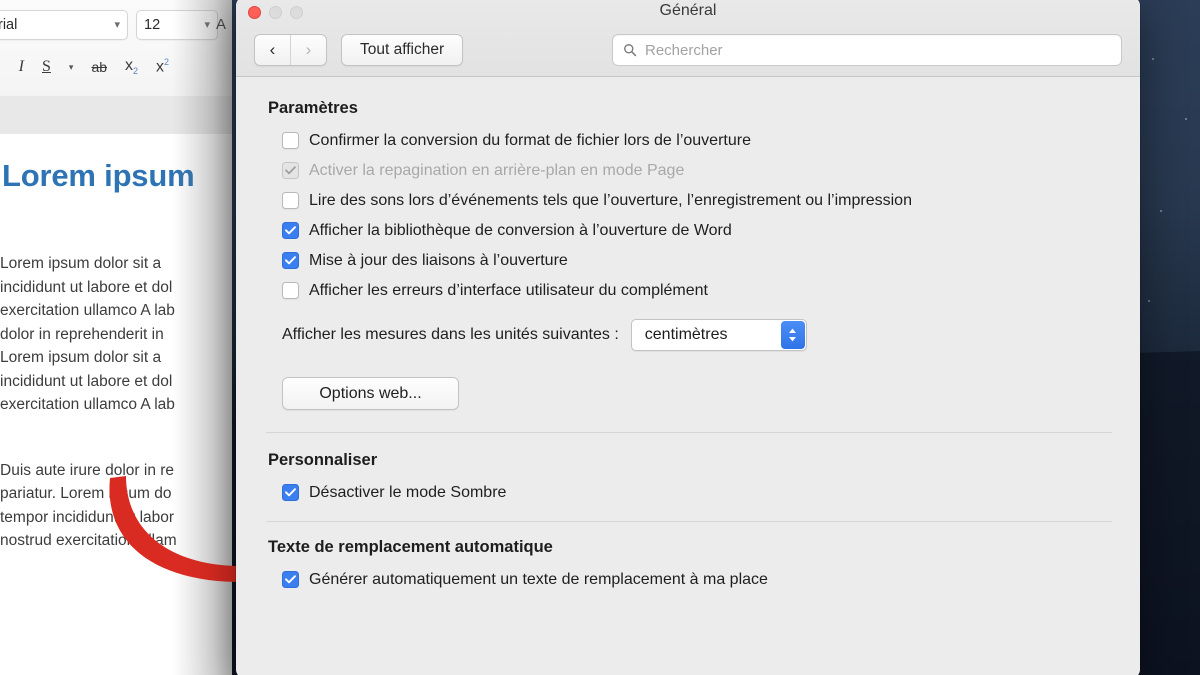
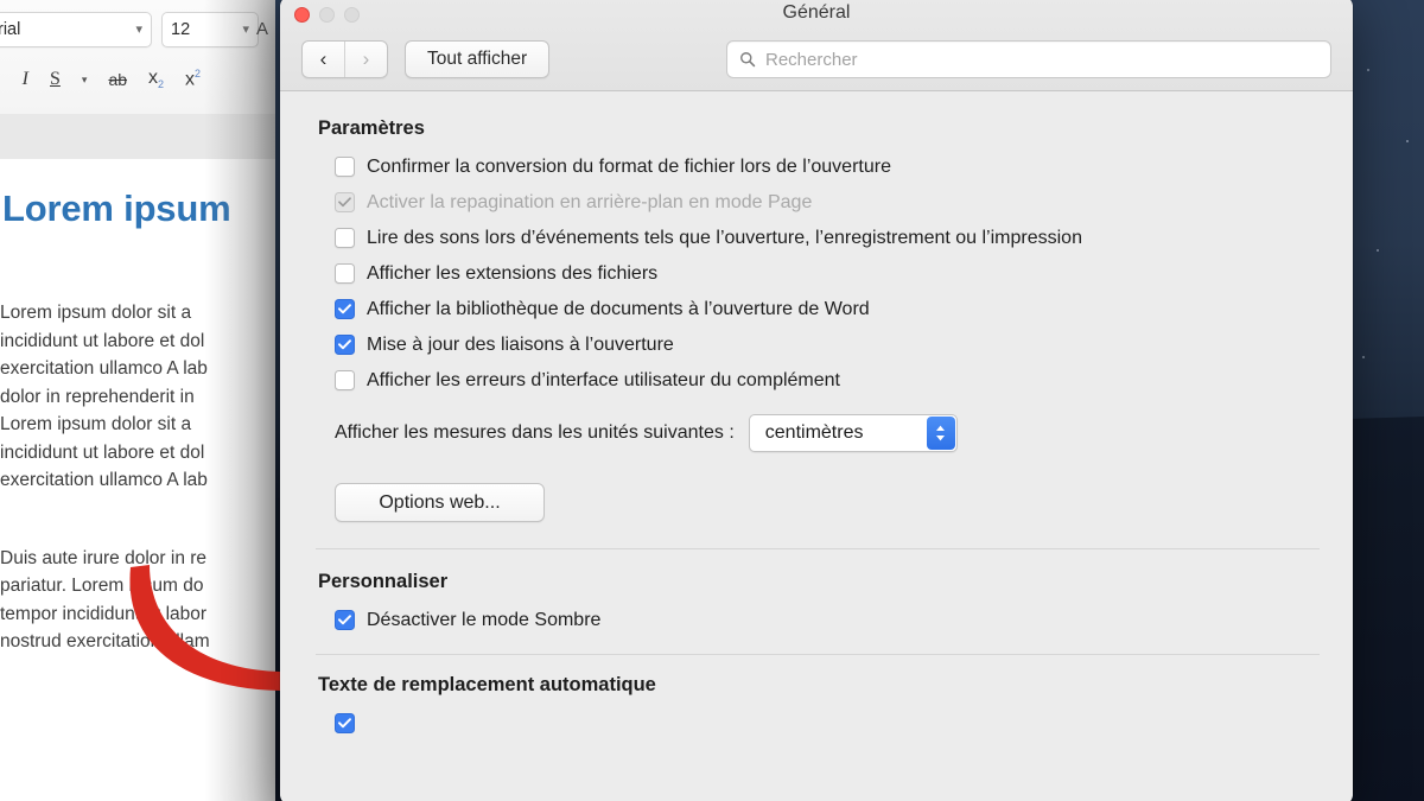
  rial
  ▾
  12
  I
  S
  ▾
  ab
  x2
  x2
  Lorem ipsu
  Lorem ipsum dolor sit a
  incididunt ut labore et dol
  exercitation ullamco A lab
  dolor in reprehenderit in
  Lorem ipsum dolor sit a
  incididunt ut labore et dol
  exercitation ullamco A lab
  Duis aute irure dolor in re
  pariatur. Loremum do
  tempor incididun labo
  nostrud exercitatioam
  Général
  ‹
  ›
  Tout afficher
  Rechercher
  Paramètres
  Confirmer la conversion du format de fichier lors de l’ouverture
  Activer la repagination en arrière-plan en mode Page
  Lire des sons lors d’événements tels que l’ouverture, l’enregistrement ou l’impression
+ Afficher les extensions des fichiers
- Afficher la bibliothèque de conversion à l’ouverture de Word
+ Afficher la bibliothèque de documents à l’ouverture de Word
  Mise à jour des liaisons à l’ouverture
  Afficher les erreurs d’interface utilisateur du complément
  Afficher les mesures dans les unités suivantes :
  centimètres
  Options web...
  Personnaliser
  Désactiver le mode Sombre
  Texte de remplacement automatique
- Générer automatiquement un texte de remplacement à ma place
